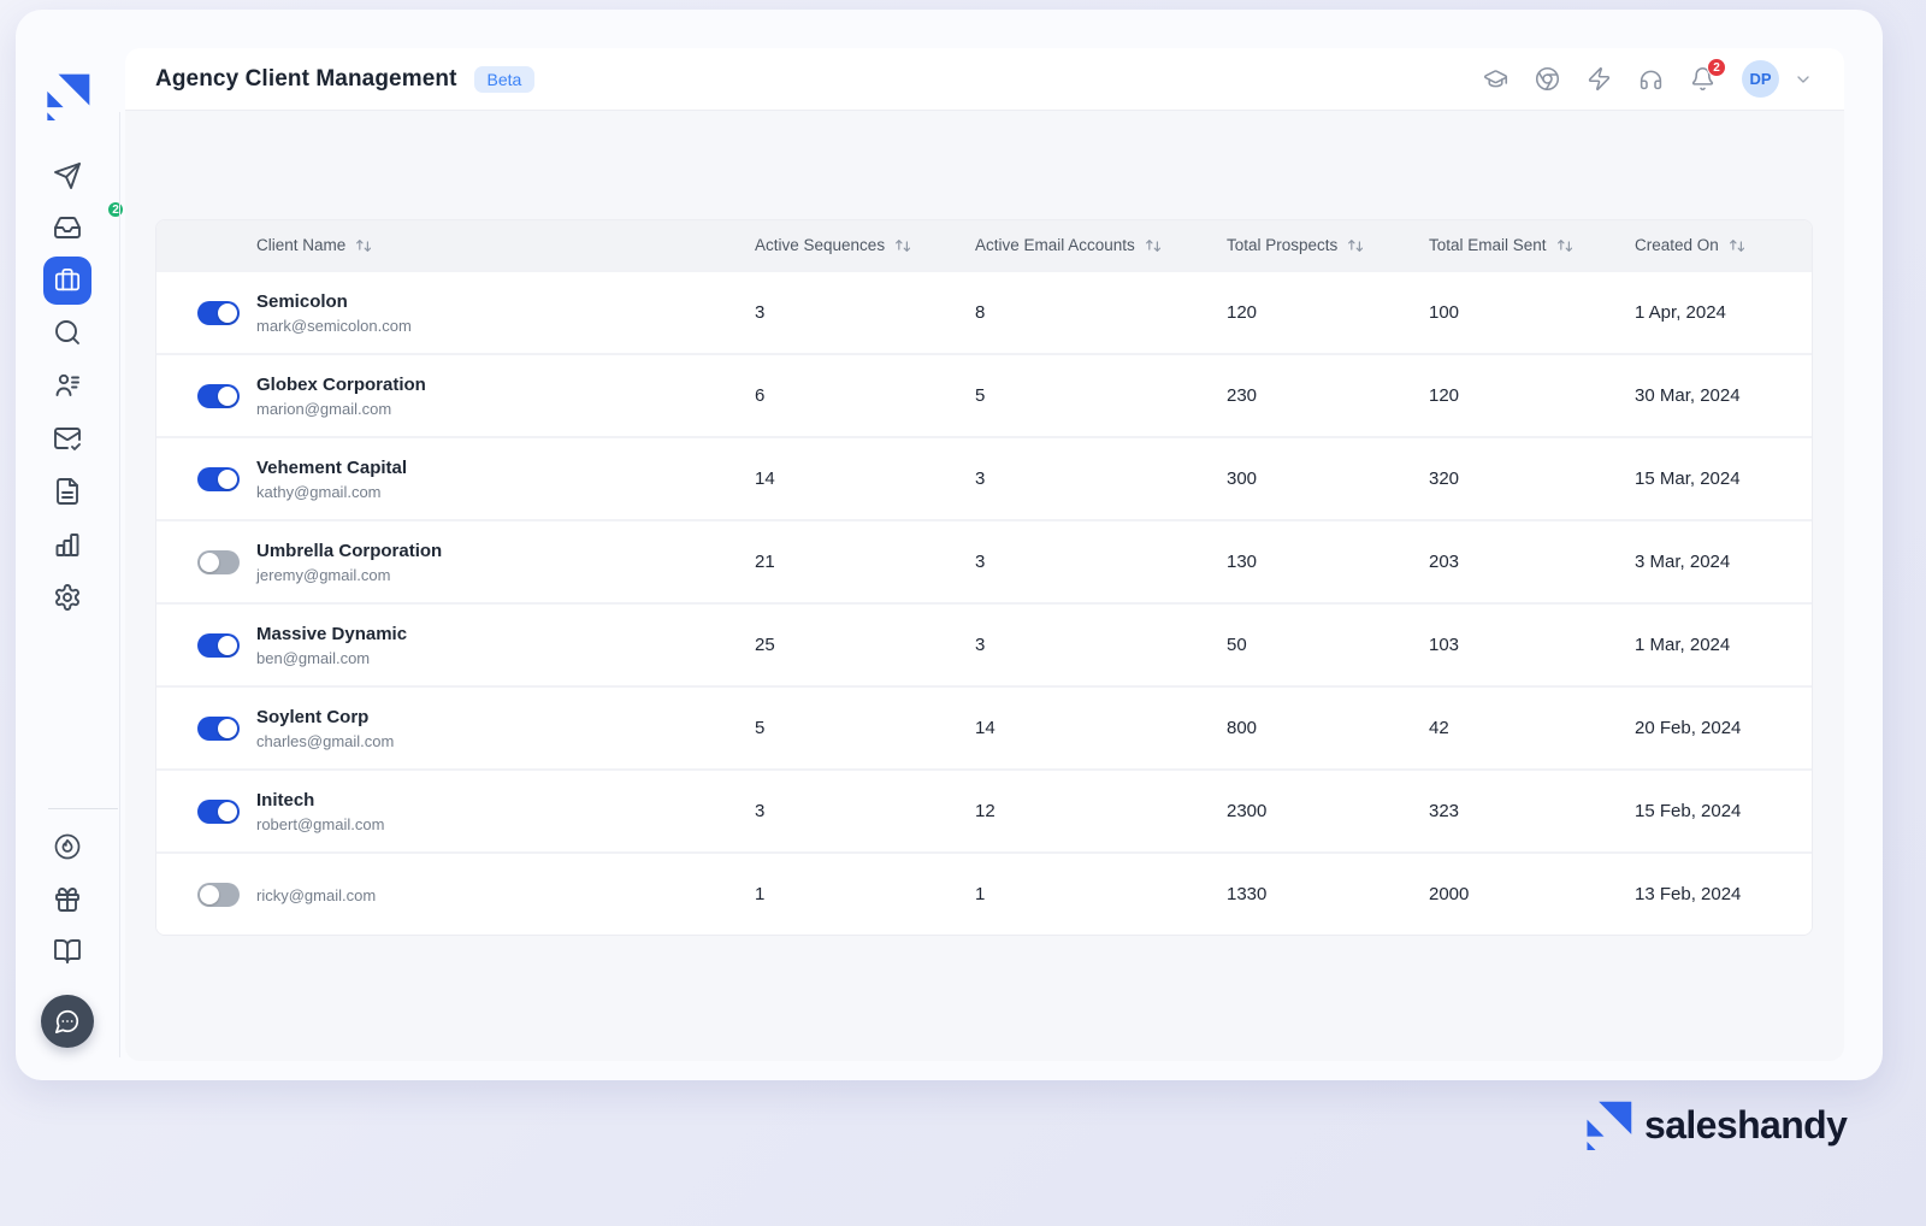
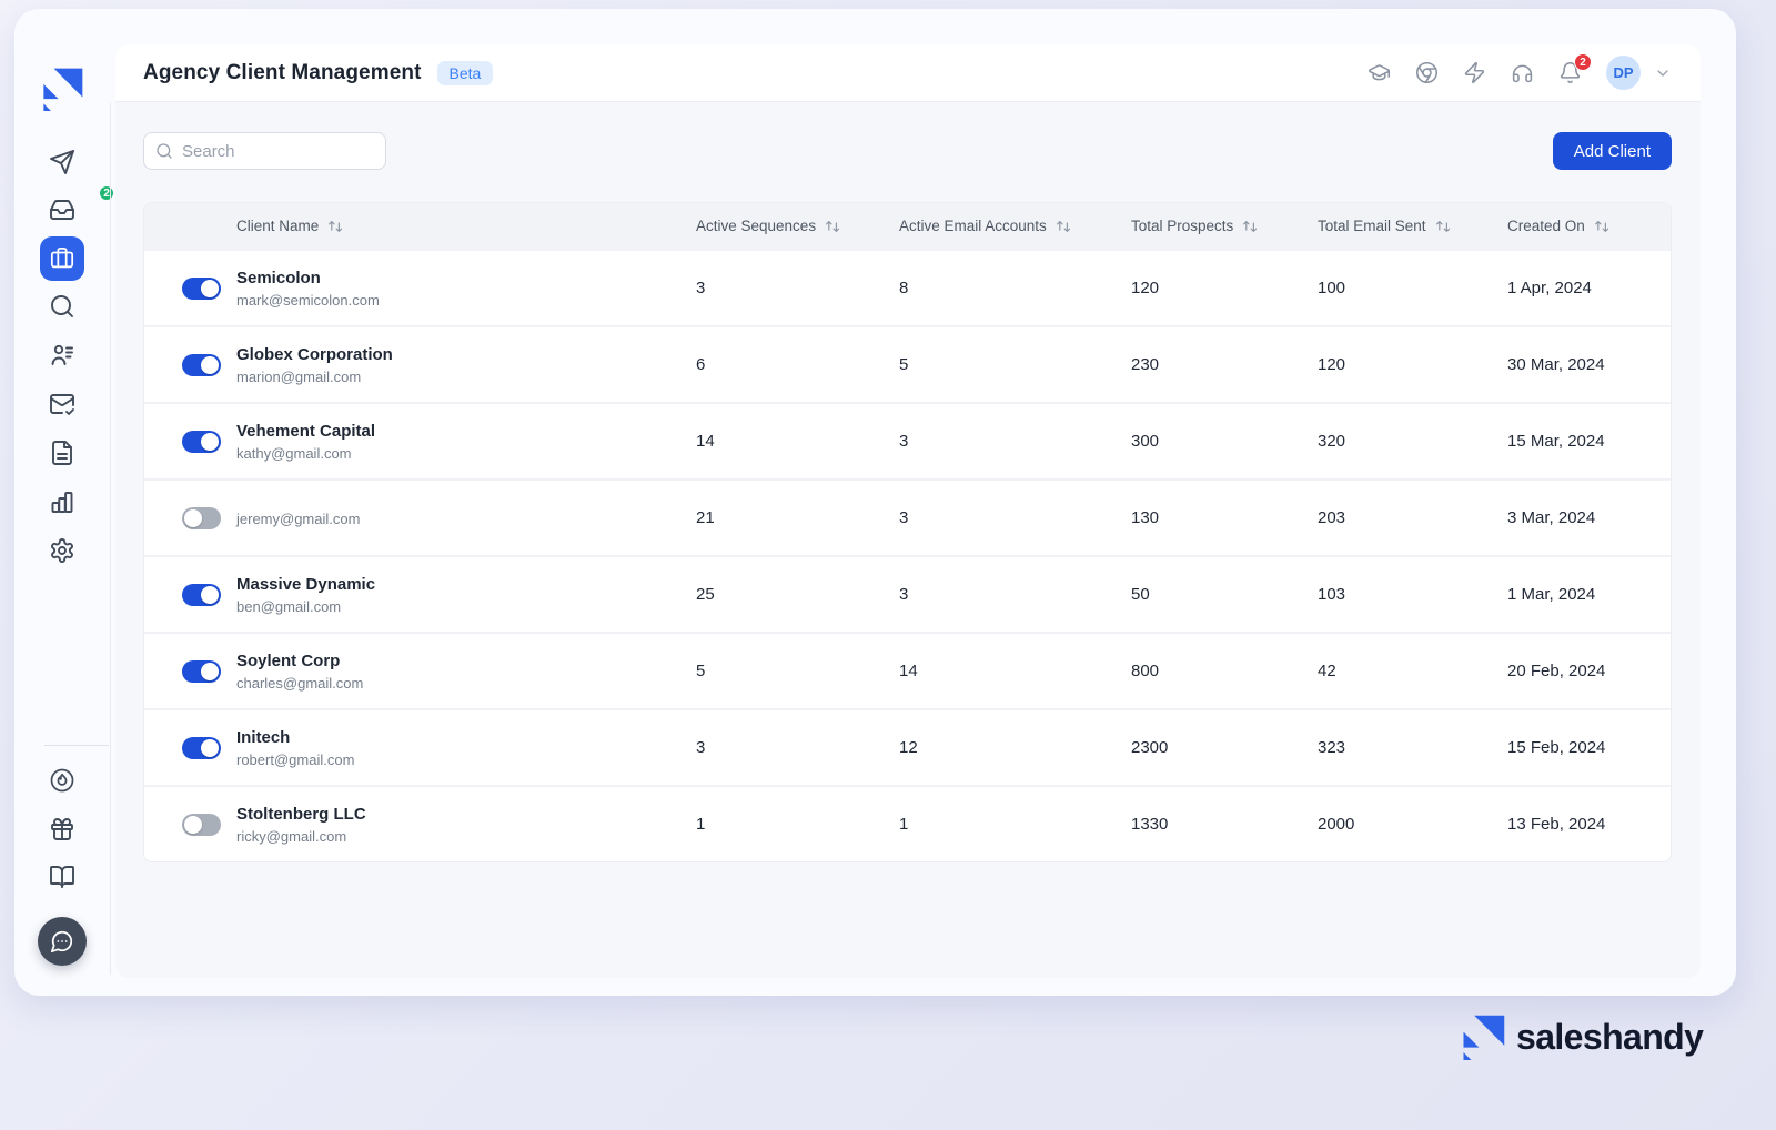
  2
  Agency Client Management
  Beta
  2
  DP
+ Search
+ Add Client
  Client Name
  Active Sequences
  Active Email Accounts
  Total Prospects
  Total Email Sent
  Created On
  Semicolon
  mark@semicolon.com
  3
  8
  120
  100
  1 Apr, 2024
  Globex Corporation
  marion@gmail.com
  6
  5
  230
  120
  30 Mar, 2024
  Vehement Capital
  kathy@gmail.com
  14
  3
  300
  320
  15 Mar, 2024
- Umbrella Corporation
  jeremy@gmail.com
  21
  3
  130
  203
  3 Mar, 2024
  Massive Dynamic
  ben@gmail.com
  25
  3
  50
  103
  1 Mar, 2024
  Soylent Corp
  charles@gmail.com
  5
  14
  800
  42
  20 Feb, 2024
  Initech
  robert@gmail.com
  3
  12
  2300
  323
  15 Feb, 2024
+ Stoltenberg LLC
  ricky@gmail.com
  1
  1
  1330
  2000
  13 Feb, 2024
  saleshandy
